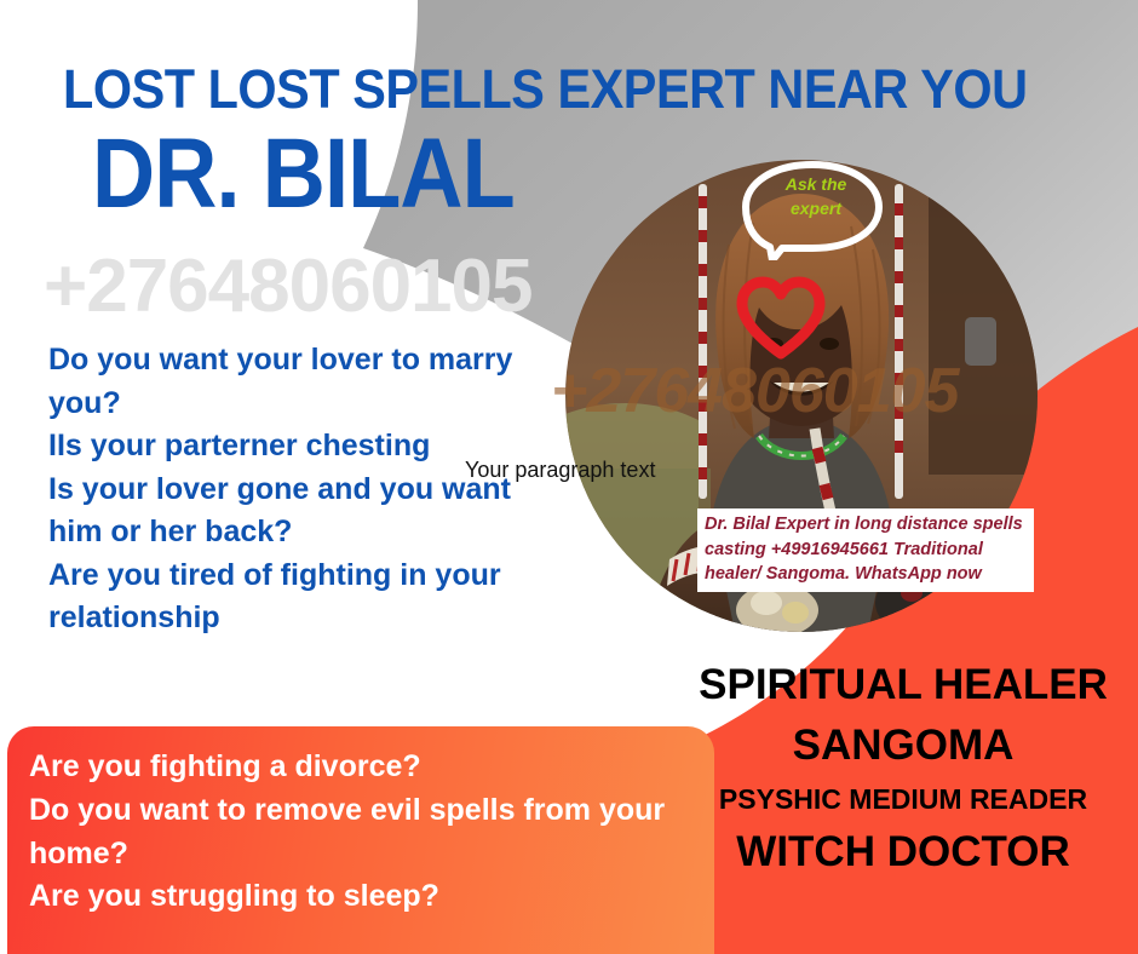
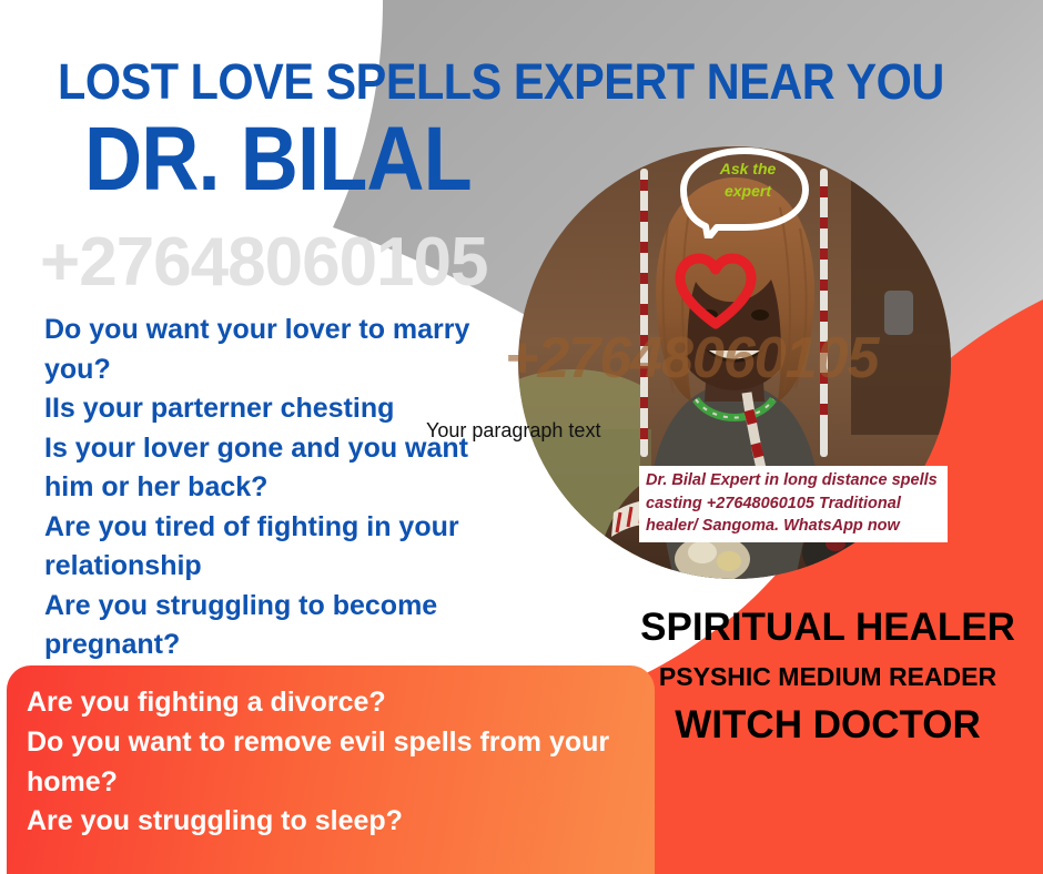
- LOST LOST SPELLS EXPERT NEAR YOU
+ LOST LOVE SPELLS EXPERT NEAR YOU
  DR. BILAL
  +27648060105
  Do you want your lover to marry you?
  IIs your parterner chesting
  Is your lover gone and you want him or her back?
  Are you tired of fighting in your relationship
+ Are you struggling to become pregnant?
  Ask the expert
  +27648060105
- Dr. Bilal Expert in long distance spells casting +49916945661 Traditional healer/ Sangoma. WhatsApp now
+ Dr. Bilal Expert in long distance spells casting +27648060105 Traditional healer/ Sangoma. WhatsApp now
  Your paragraph text
  Are you fighting a divorce?
  Do you want to remove evil spells from your home?
  Are you struggling to sleep?
  SPIRITUAL HEALER
- SANGOMA
  PSYSHIC MEDIUM READER
  WITCH DOCTOR
